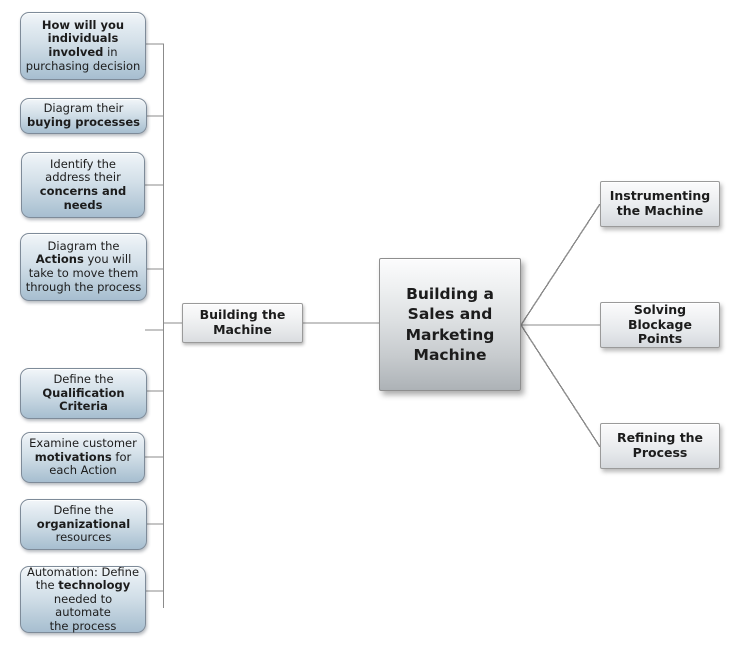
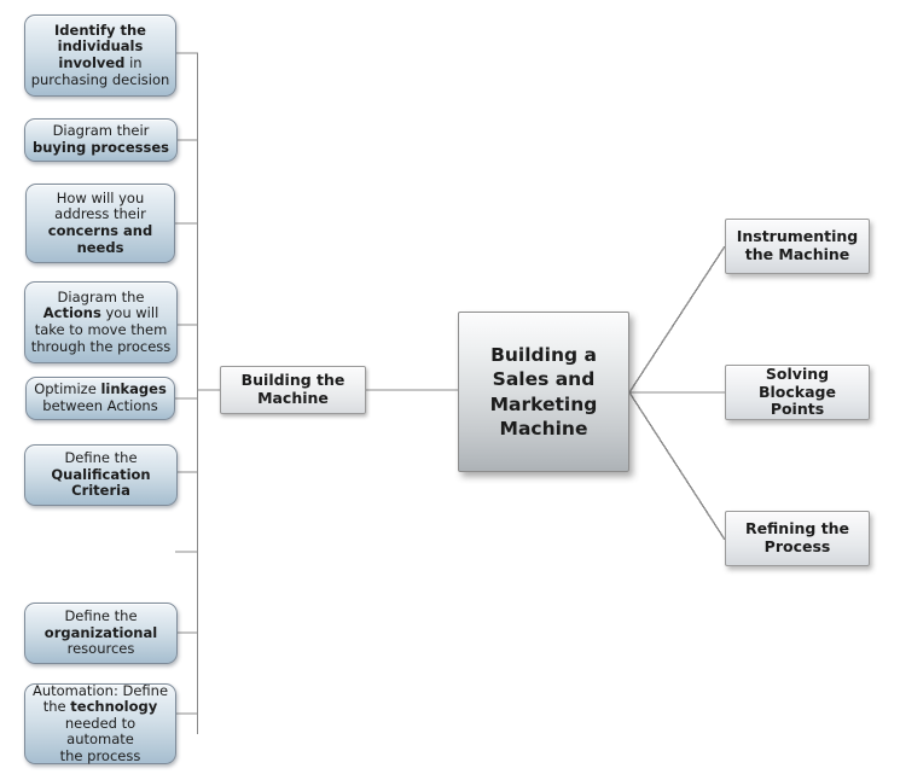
- How will you
+ Identify the
  individuals
  involved in
  purchasing decision
  Diagram their
  buying processes
- Identify the
+ How will you
  address their
  concerns and
  needs
  Diagram the
  Actions you will
  take to move them
  through the process
+ Optimize linkages
+ between Actions
  Define the
  Qualification
  Criteria
- Examine customer
- motivations for
- each Action
  Define the
  organizational
  resources
  Automation: Define
  the technology
  needed to automate
  the process
  Building the
  Machine
  Building a
  Sales and
  Marketing
  Machine
  Instrumenting
  the Machine
  Solving Blockage
  Points
  Refining the
  Process
